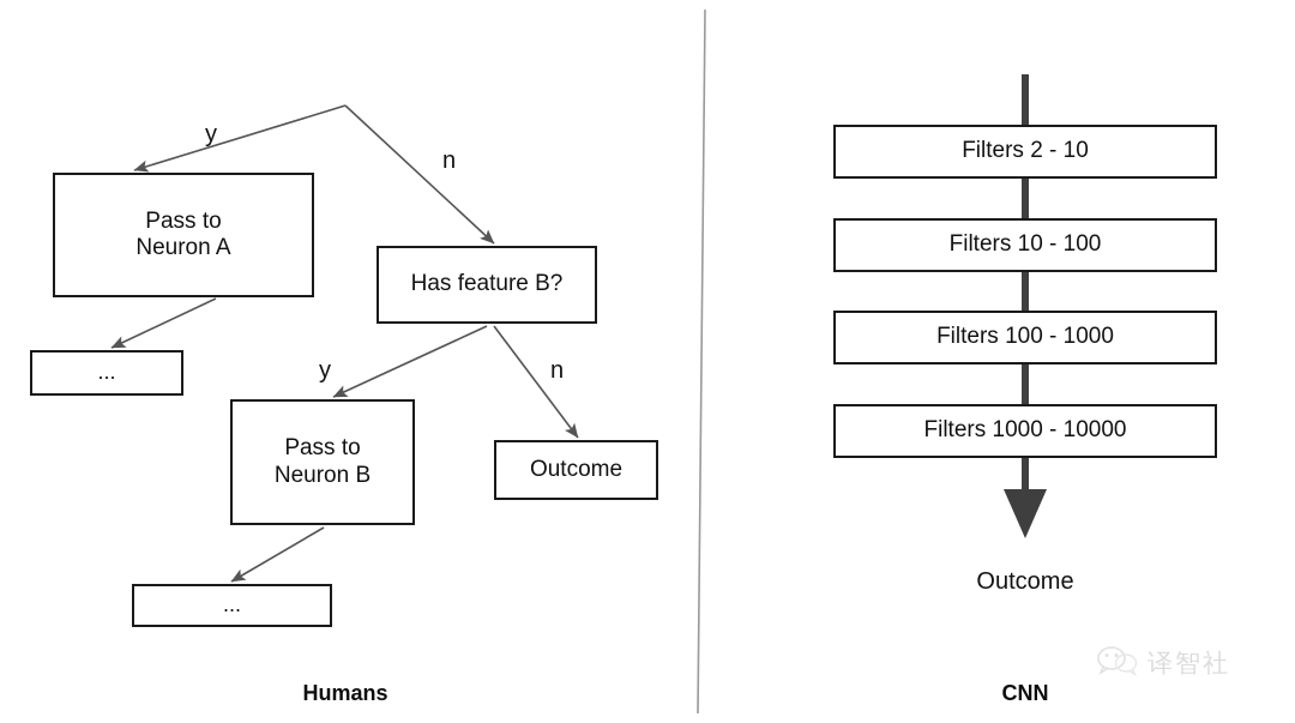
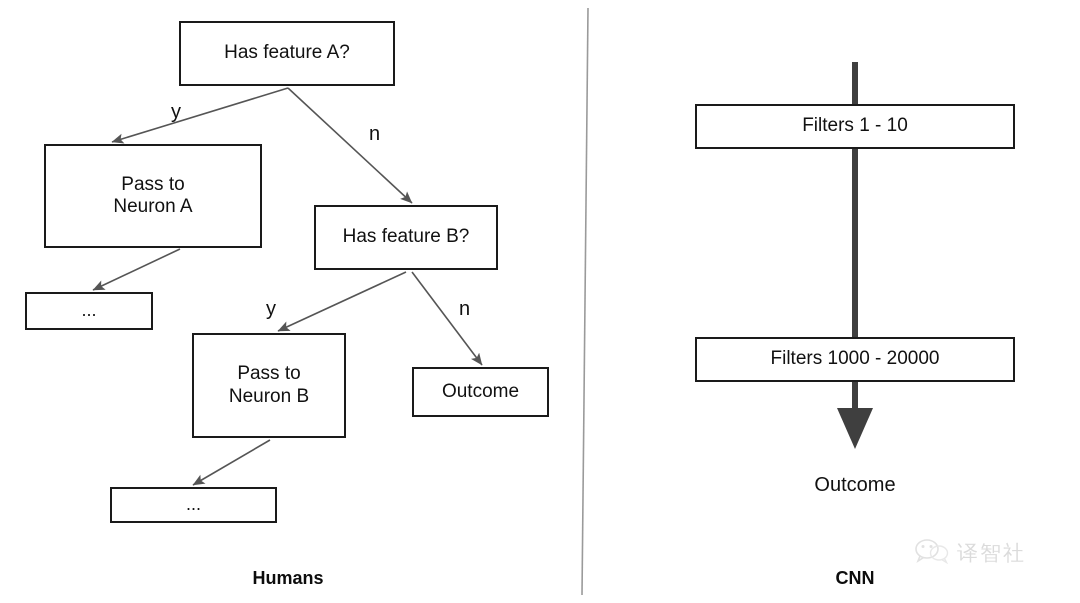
+ Has feature A?
  Pass to
  Neuron A
  Has feature B?
  ...
  Pass to
  Neuron B
  Outcome
  ...
  y
  n
  y
  n
- Filters 2 - 10
+ Filters 1 - 10
- Filters 10 - 100
- Filters 100 - 1000
- Filters 1000 - 10000
+ Filters 1000 - 20000
  Outcome
  Humans
  CNN
  译智社
